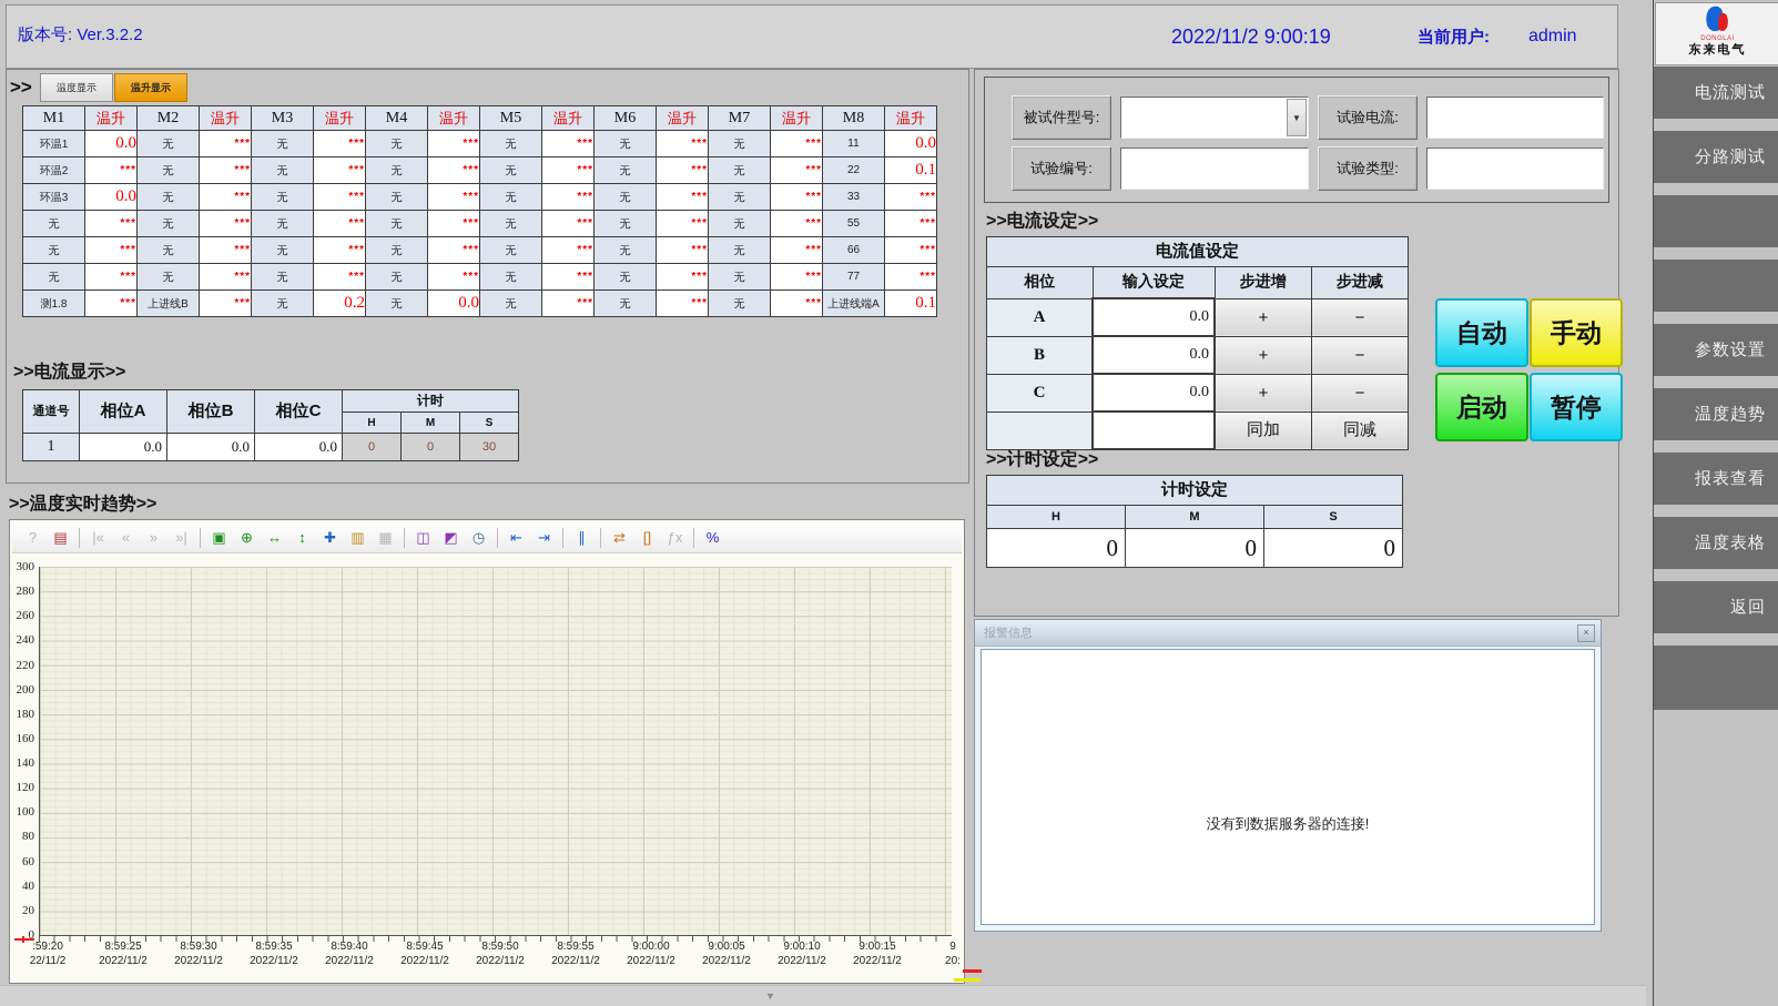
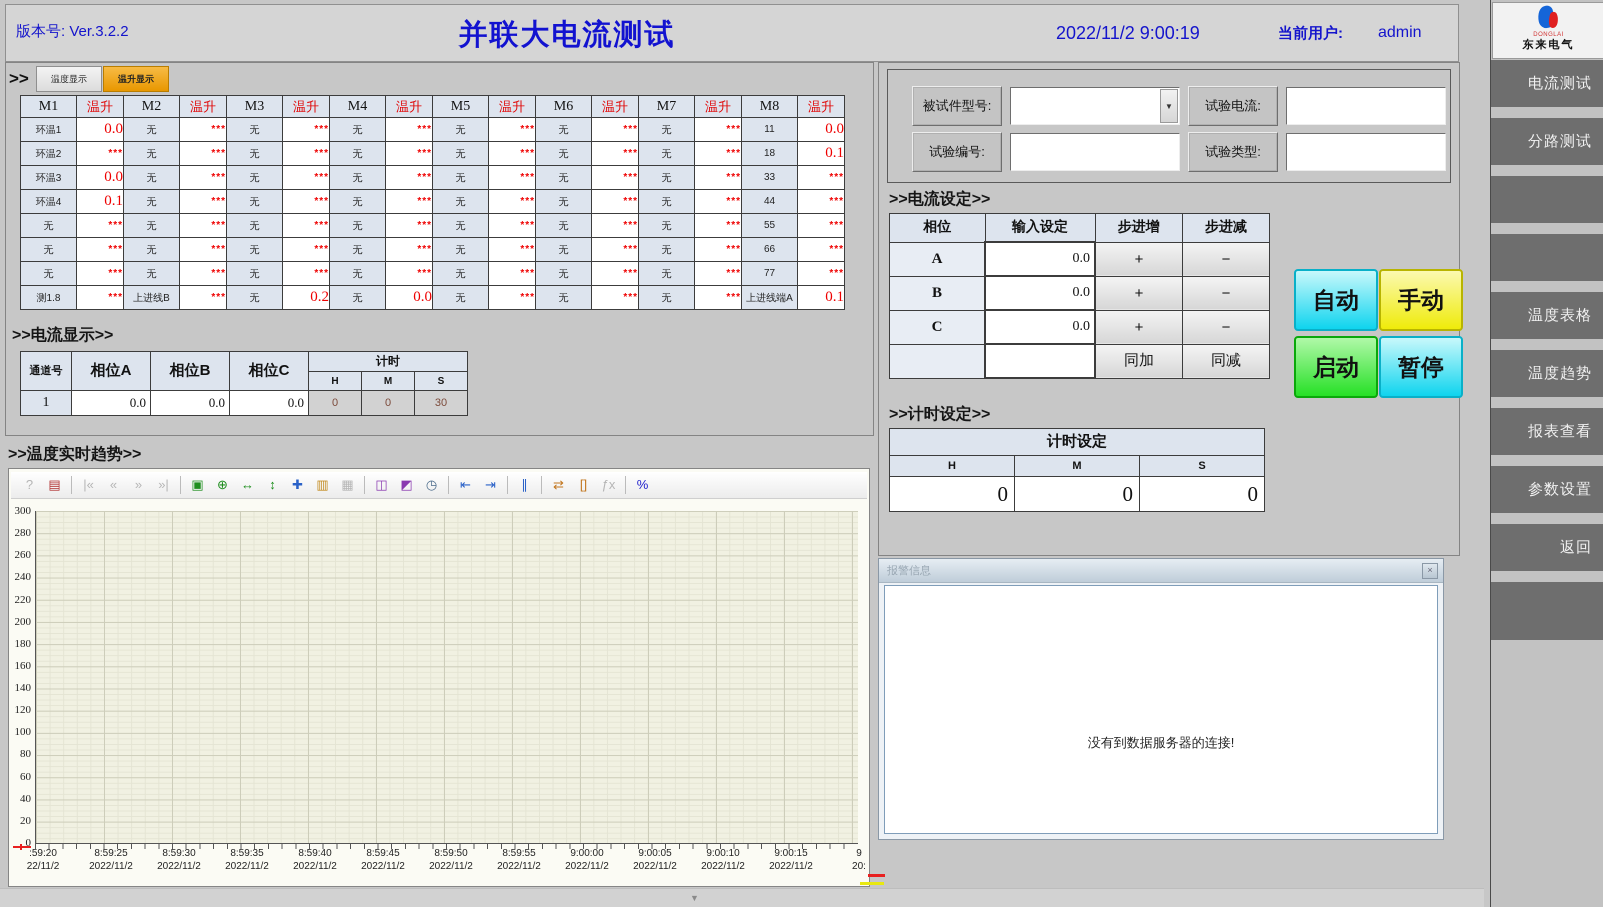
  版本号: Ver.3.2.2
+ 并联大电流测试
  2022/11/2 9:00:19
  当前用户:
  admin
  >>
  温度显示
  温升显示
  M1	温升	M2	温升	M3	温升	M4	温升	M5	温升	M6	温升	M7	温升	M8	温升
  环温1	0.0	无	***	无	***	无	***	无	***	无	***	无	***	11	0.0
- 环温2	***	无	***	无	***	无	***	无	***	无	***	无	***	22	0.1
+ 环温2	***	无	***	无	***	无	***	无	***	无	***	无	***	18	0.1
  环温3	0.0	无	***	无	***	无	***	无	***	无	***	无	***	33	***
+ 环温4	0.1	无	***	无	***	无	***	无	***	无	***	无	***	44	***
  无	***	无	***	无	***	无	***	无	***	无	***	无	***	55	***
  无	***	无	***	无	***	无	***	无	***	无	***	无	***	66	***
  无	***	无	***	无	***	无	***	无	***	无	***	无	***	77	***
  测1.8	***	上进线B	***	无	0.2	无	0.0	无	***	无	***	无	***	上进线端A	0.1
  >>电流显示>>
  通道号	相位A	相位B	相位C	计时
  H	M	S
  1	0.0	0.0	0.0	0	0	30
  >>温度实时趋势>>
  ?
  ▤
  |«
  «
  »
  »|
  ▣
  ⊕
  ↔
  ↕
  ✚
  ▥
  ▦
  ◫
  ◩
  ◷
  ⇤
  ⇥
  ∥
  ⇄
  []
  ƒx
  %
  300
  280
  260
  240
  220
  200
  180
  160
  140
  120
  100
  80
  60
  40
  20
  0
  :59:20
  22/11/2
  8:59:25
  2022/11/2
  8:59:30
  2022/11/2
  8:59:35
  2022/11/2
  8:59:40
  2022/11/2
  8:59:45
  2022/11/2
  8:59:50
  2022/11/2
  8:59:55
  2022/11/2
  9:00:00
  2022/11/2
  9:00:05
  2022/11/2
  9:00:10
  2022/11/2
  9:00:15
  2022/11/2
  9
  20:
  ▼
  被试件型号:
  ▼
  试验电流:
  试验编号:
  试验类型:
  >>电流设定>>
- 电流值设定
  相位	输入设定	步进增	步进减
  A	0.0	+	−
  B	0.0	+	−
  C	0.0	+	−
  		同加	同减
  自动
  手动
  启动
  暂停
  >>计时设定>>
  计时设定
  H	M	S
  0	0	0
  报警信息
  ×
  没有到数据服务器的连接!
  东来电气
  电流测试
  分路测试
- 参数设置
+ 温度表格
  温度趋势
  报表查看
- 温度表格
+ 参数设置
  返回
